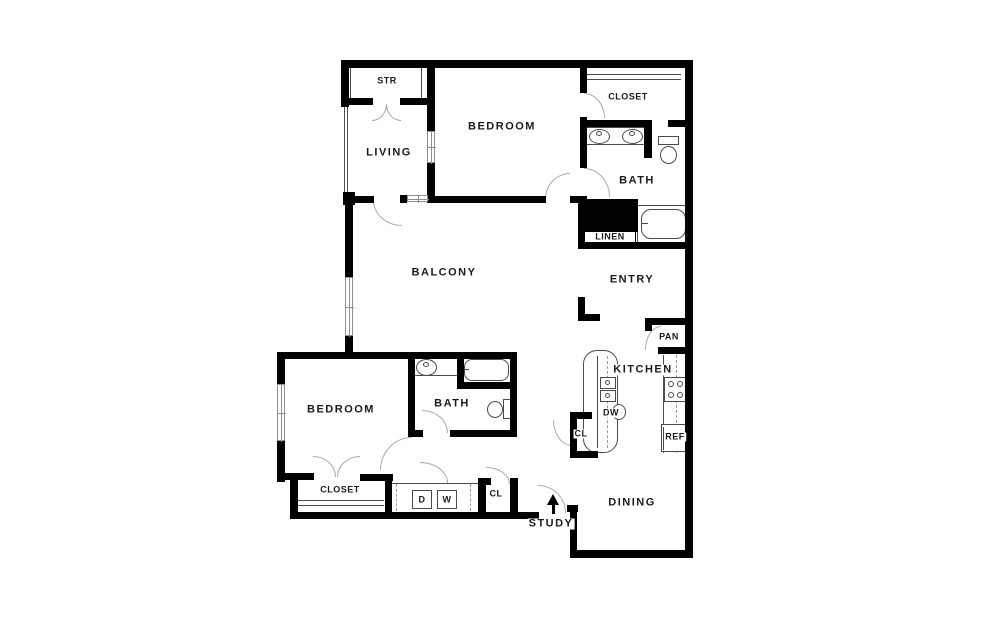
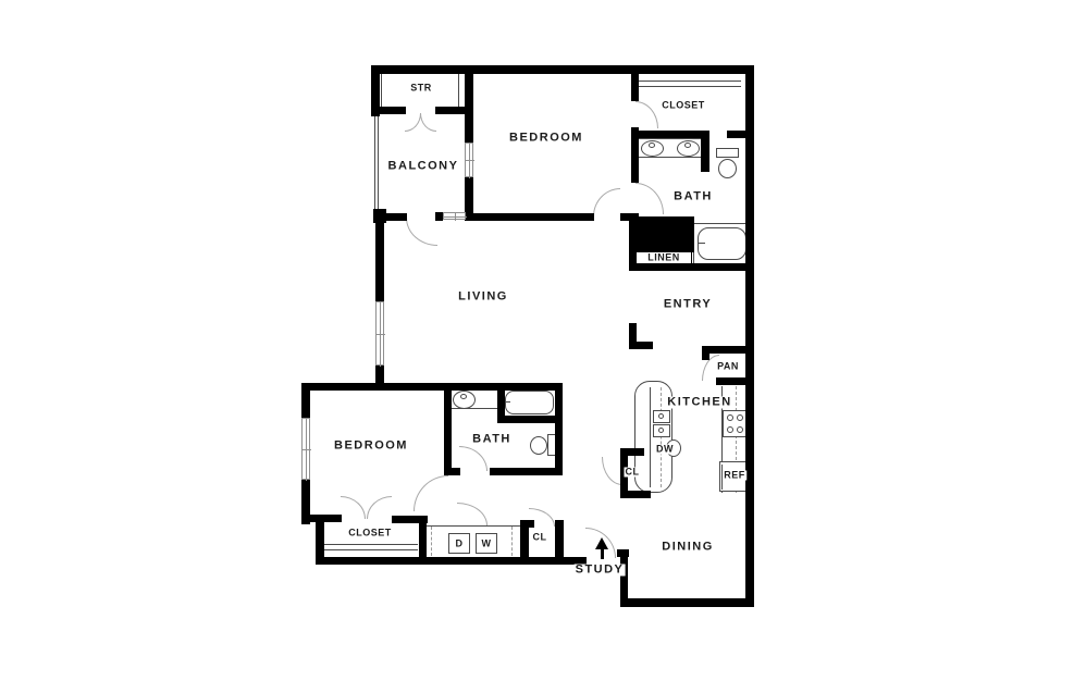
  STR
- LIVING
+ BALCONY
  BEDROOM
  CLOSET
  BATH
  LINEN
- BALCONY
+ LIVING
  ENTRY
  PAN
  KITCHEN
  DW
  CL
  REF
  BEDROOM
  BATH
  CLOSET
  D
  W
  CL
  STUDY
  DINING
